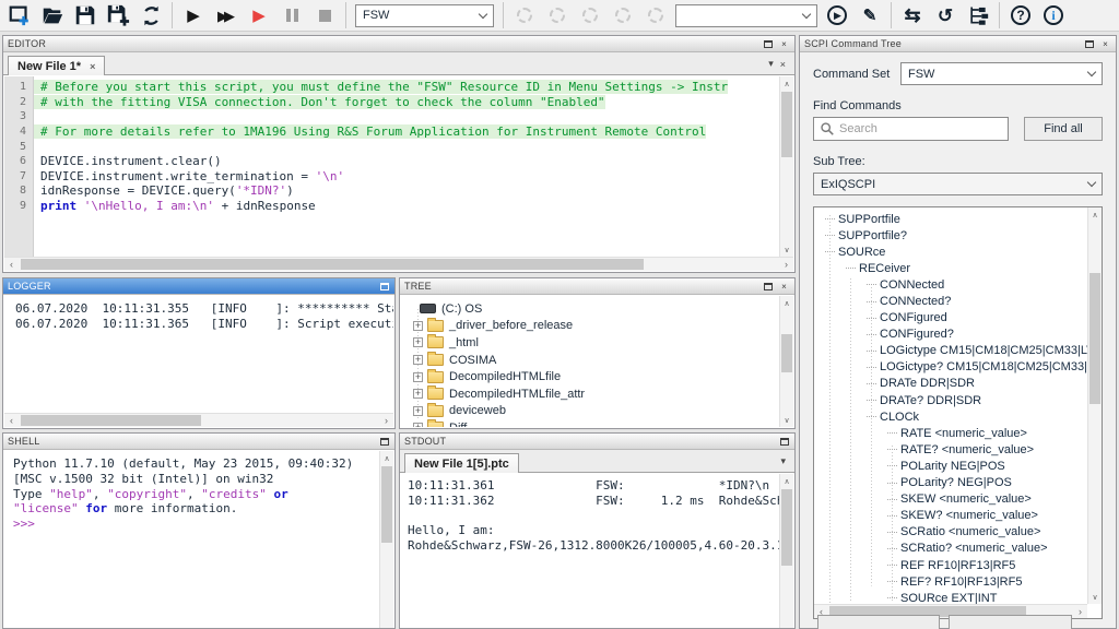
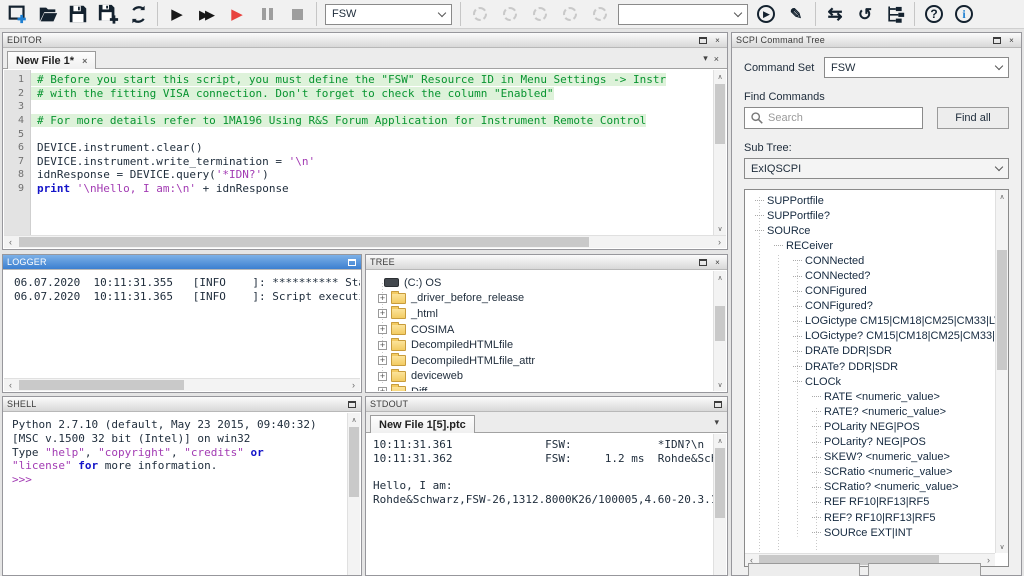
  ▶
  ▶▶
  ▶
  FSW
  ▶
  ✎
  ⇆
  ↺
  ?
  i
  EDITOR
  ×
  New File 1*
  ×
  ▾
  ×
  1
  # Before you start this script, you must define the "FSW" Resource ID in Menu Settings -> Instr
  2
  # with the fitting VISA connection. Don't forget to check the column "Enabled"
  3
  4
  # For more details refer to 1MA196 Using R&S Forum Application for Instrument Remote Control
  5
  6
  DEVICE.instrument.clear()
  7
  DEVICE.instrument.write_termination = '\n'
  8
  idnResponse = DEVICE.query('*IDN?')
  9
  print '\nHello, I am:\n' + idnResponse
  ‹
  ›
  LOGGER
  06.07.2020 10:11:31.355 [INFO ]: ********** St
  06.07.2020 10:11:31.365 [INFO ]: Script execut
  ‹
  ›
  TREE
  ×
  (C:) OS
  +
  _driver_before_release
  +
  _html
  +
  COSIMA
  +
  DecompiledHTMLfile
  +
  DecompiledHTMLfile_attr
  +
  deviceweb
  SHELL
- Python 11.7.10 (default, May 23 2015, 09:40:32)
+ Python 2.7.10 (default, May 23 2015, 09:40:32)
  [MSC v.1500 32 bit (Intel)] on win32
  Type "help", "copyright", "credits" or
  "license" for more information.
  >>>
  STDOUT
  New File 1[5].ptc
  ▾
  10:11:31.361 FSW: *IDN?\n
  10:11:31.362 FSW: 1.2 ms Rohde&Sc
  Hello, I am:
  Rohde&Schwarz,FSW-26,1312.8000K26/100005,4.60-20.3.
  SCPI Command Tree
  ×
  Command Set
  FSW
  Find Commands
  Search
  Find all
  Sub Tree:
  ExIQSCPI
  SUPPortfile
  SUPPortfile?
  SOURce
  RECeiver
  CONNected
  CONNected?
  CONFigured
  CONFigured?
  LOGictype CM15|CM18|CM25|CM33|L
  LOGictype? CM15|CM18|CM25|CM33|
  DRATe DDR|SDR
  DRATe? DDR|SDR
  CLOCk
  RATE <numeric_value>
  RATE? <numeric_value>
  POLarity NEG|POS
  POLarity? NEG|POS
- SKEW <numeric_value>
  SKEW? <numeric_value>
  SCRatio <numeric_value>
  SCRatio? <numeric_value>
  REF RF10|RF13|RF5
  REF? RF10|RF13|RF5
  SOURce EXT|INT
  ‹
  ›
